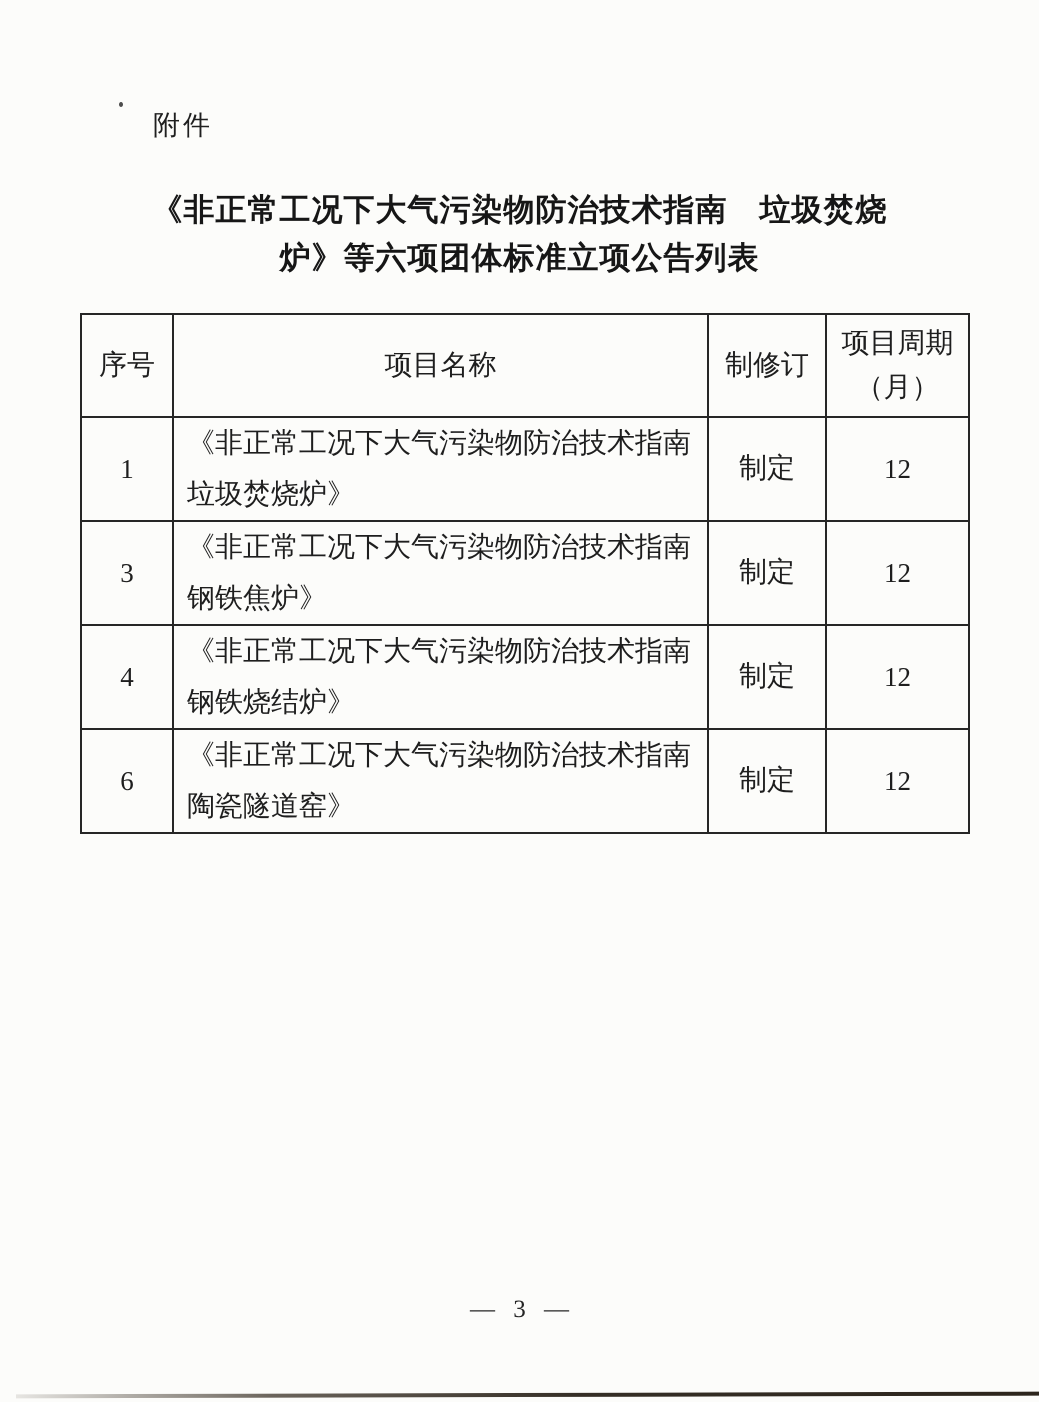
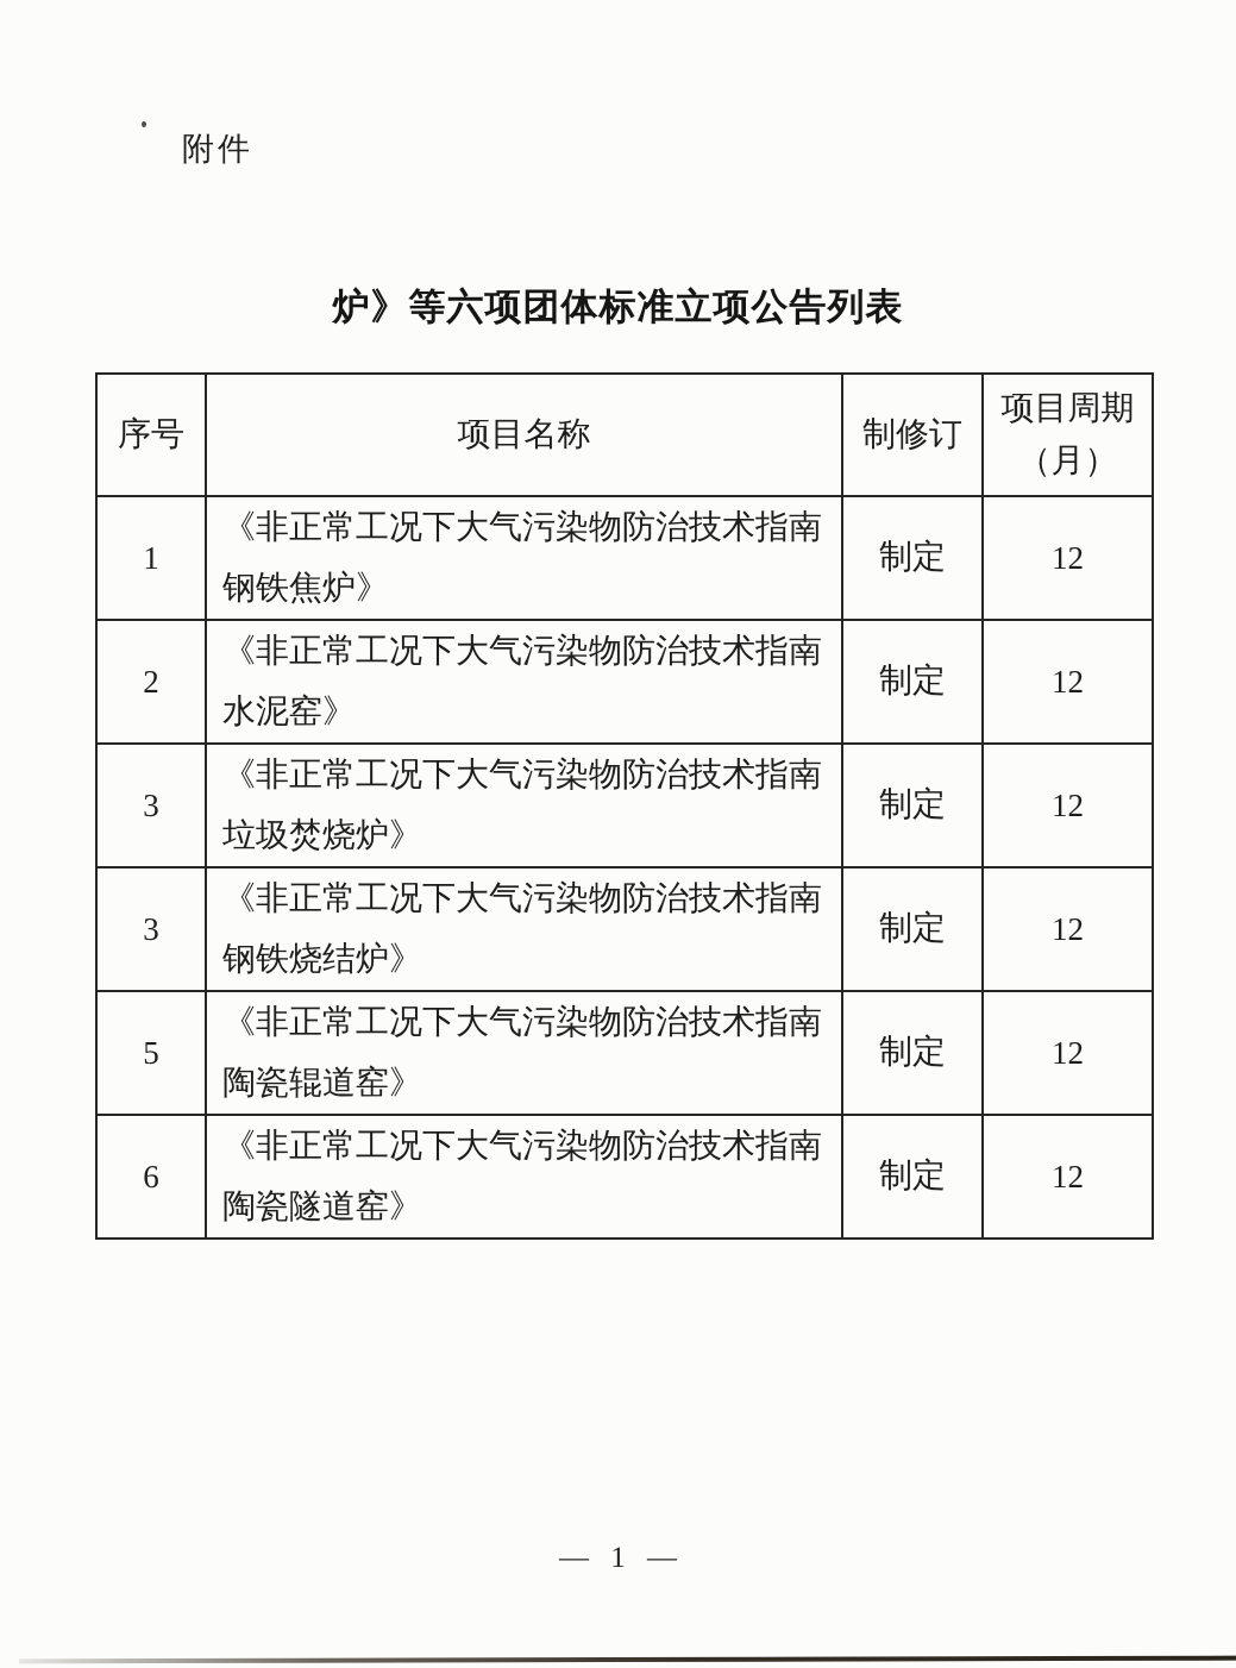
  附件
- 《非正常工况下大气污染物防治技术指南 垃圾焚烧
  炉》等六项团体标准立项公告列表
  序号	项目名称	制修订	项目周期（月）
- 1	《非正常工况下大气污染物防治技术指南垃圾焚烧炉》	制定	12
+ 1	《非正常工况下大气污染物防治技术指南钢铁焦炉》	制定	12
+ 2	《非正常工况下大气污染物防治技术指南水泥窑》	制定	12
- 3	《非正常工况下大气污染物防治技术指南钢铁焦炉》	制定	12
+ 3	《非正常工况下大气污染物防治技术指南垃圾焚烧炉》	制定	12
- 4	《非正常工况下大气污染物防治技术指南钢铁烧结炉》	制定	12
+ 3	《非正常工况下大气污染物防治技术指南钢铁烧结炉》	制定	12
+ 5	《非正常工况下大气污染物防治技术指南陶瓷辊道窑》	制定	12
  6	《非正常工况下大气污染物防治技术指南陶瓷隧道窑》	制定	12
- — 3 —
+ — 1 —
